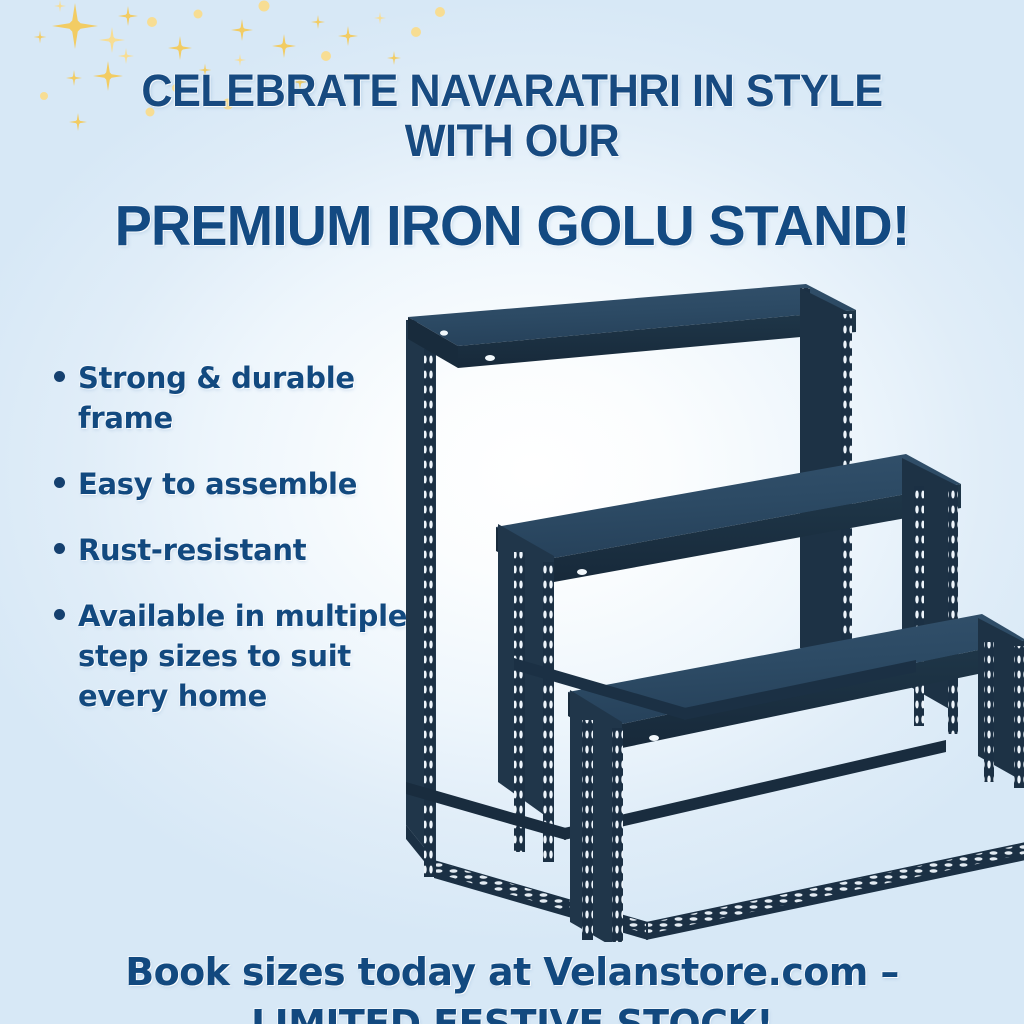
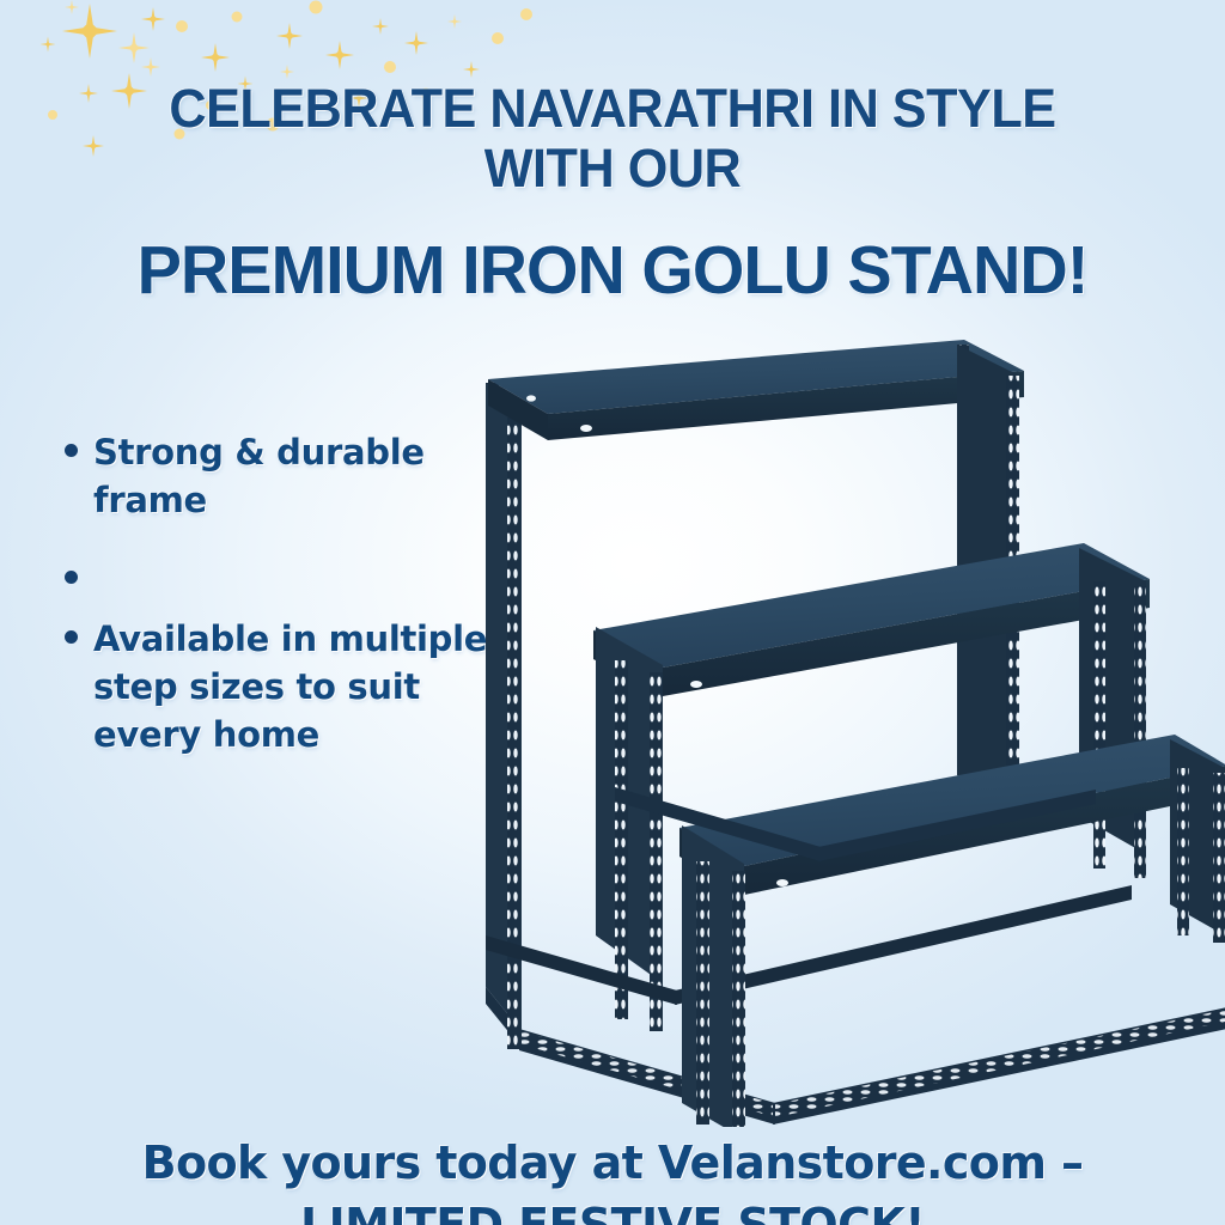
  CELEBRATE NAVARATHRI IN STYLE
  WITH OUR
  PREMIUM IRON GOLU STAND!
  Strong & durable frame
- Easy to assemble
- Rust-resistant
  Available in multiple step sizes to suit every home
- Book sizes today at Velanstore.com –
+ Book yours today at Velanstore.com –
